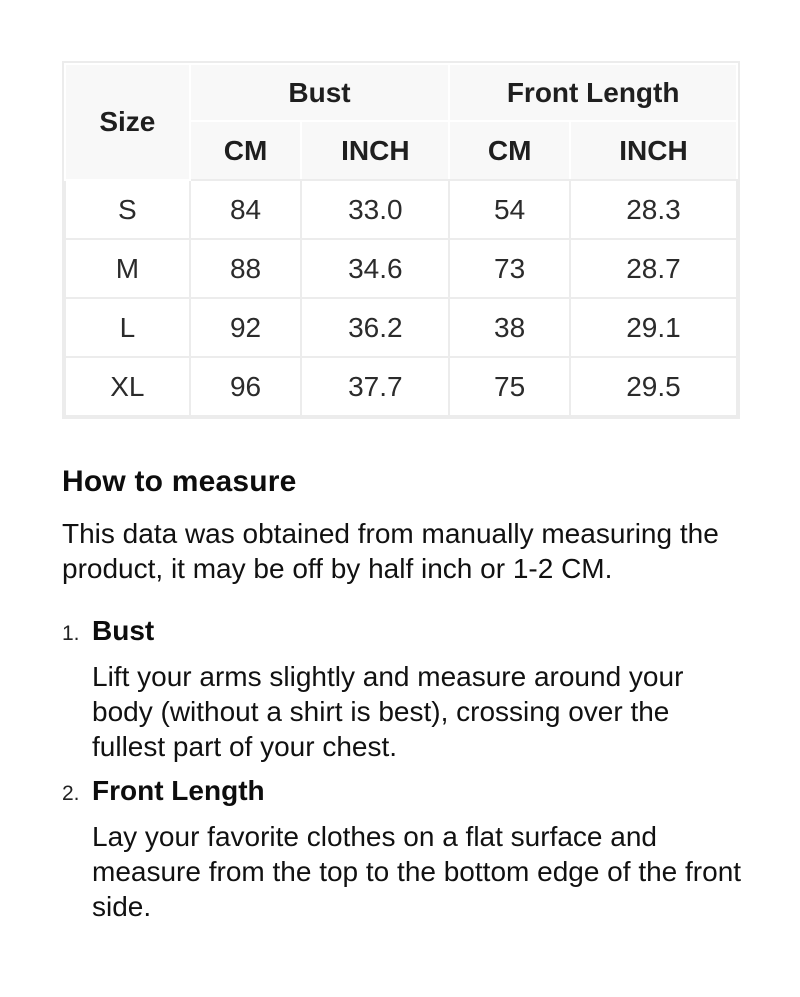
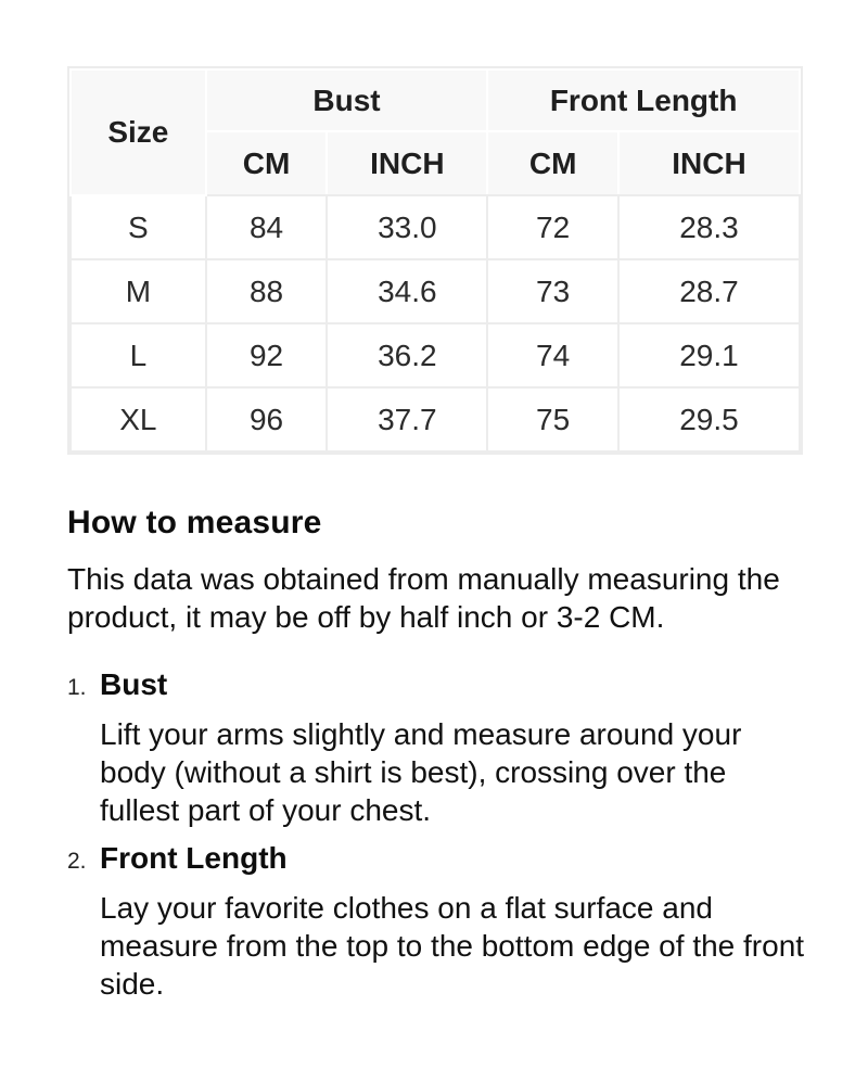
  Size	Bust	Front Length
  CM	INCH	CM	INCH
- S	84	33.0	54	28.3
+ S	84	33.0	72	28.3
  M	88	34.6	73	28.7
- L	92	36.2	38	29.1
+ L	92	36.2	74	29.1
  XL	96	37.7	75	29.5
  How to measure
- This data was obtained from manually measuring the product, it may be off by half inch or 1-2 CM.
+ This data was obtained from manually measuring the product, it may be off by half inch or 3-2 CM.
  1.
  Bust
  Lift your arms slightly and measure around your body (without a shirt is best), crossing over the fullest part of your chest.
  2.
  Front Length
  Lay your favorite clothes on a flat surface and measure from the top to the bottom edge of the front side.
